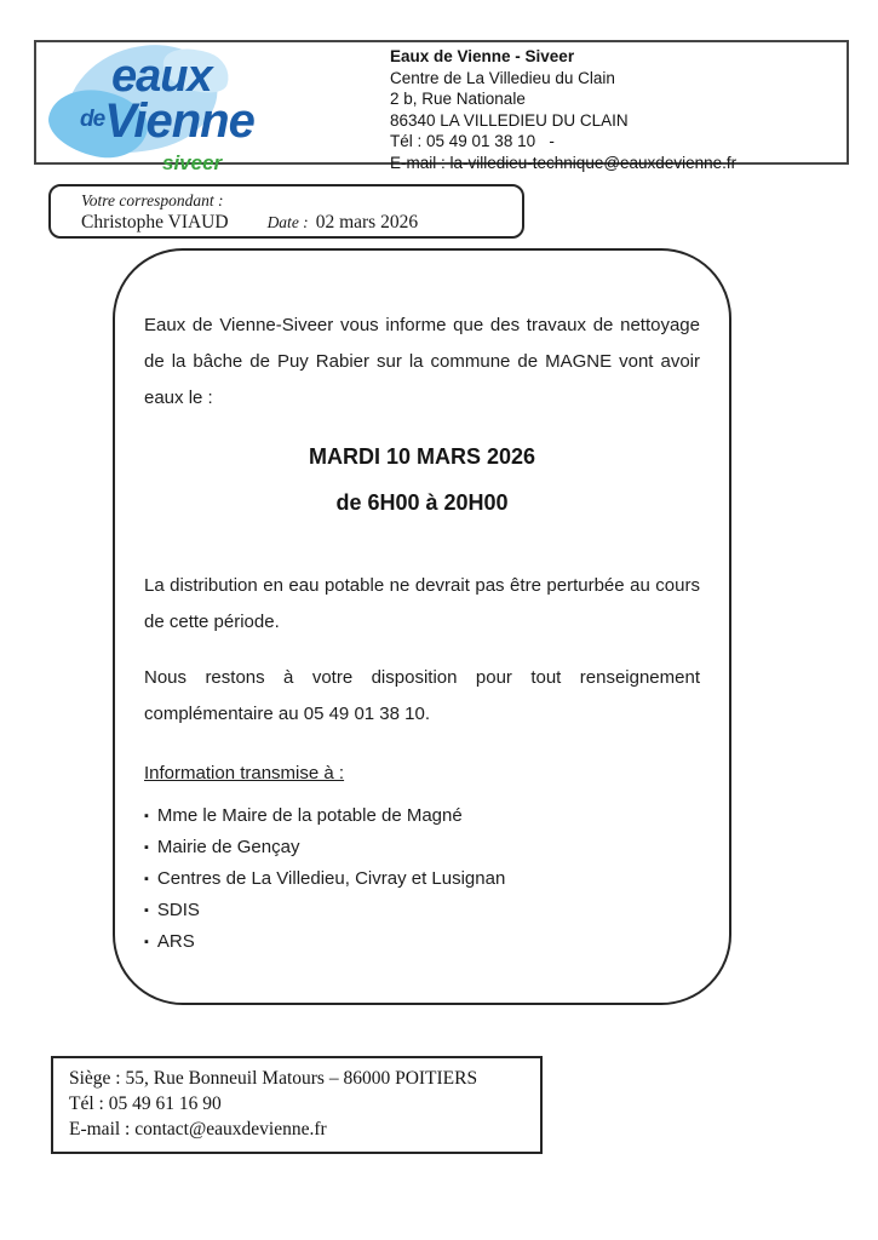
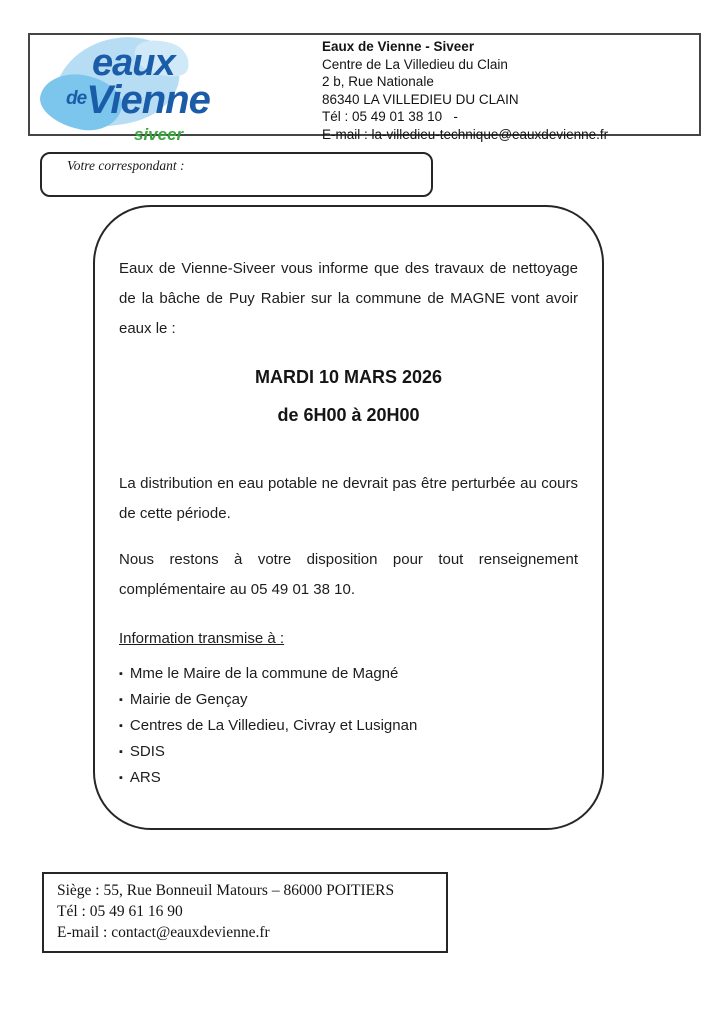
  eaux
  deVienne
  siveer
  Eaux de Vienne - Siveer
  Centre de La Villedieu du Clain
  2 b, Rue Nationale
  86340 LA VILLEDIEU DU CLAIN
  Tél : 05 49 01 38 10 -
  E-mail : la-villedieu-technique@eauxdevienne.fr
  Votre correspondant :
- Christophe VIAUD Date : 02 mars 2026
  Eaux de Vienne-Siveer vous informe que des travaux de nettoyage de la bâche de Puy Rabier sur la commune de MAGNE vont avoir eaux le :
  MARDI 10 MARS 2026
  de 6H00 à 20H00
  La distribution en eau potable ne devrait pas être perturbée au cours de cette période.
  Nous restons à votre disposition pour tout renseignement complémentaire au 05 49 01 38 10.
  Information transmise à :
- Mme le Maire de la potable de Magné
+ Mme le Maire de la commune de Magné
  Mairie de Gençay
  Centres de La Villedieu, Civray et Lusignan
  SDIS
  ARS
  Siège : 55, Rue Bonneuil Matours – 86000 POITIERS
  Tél : 05 49 61 16 90
  E-mail : contact@eauxdevienne.fr
